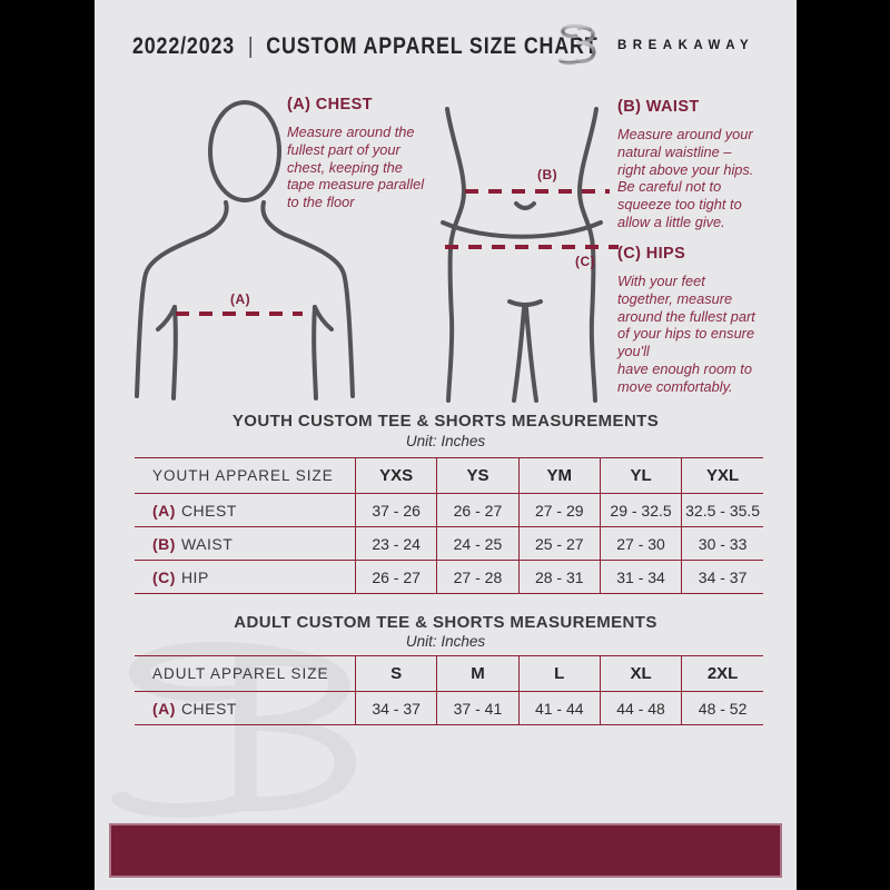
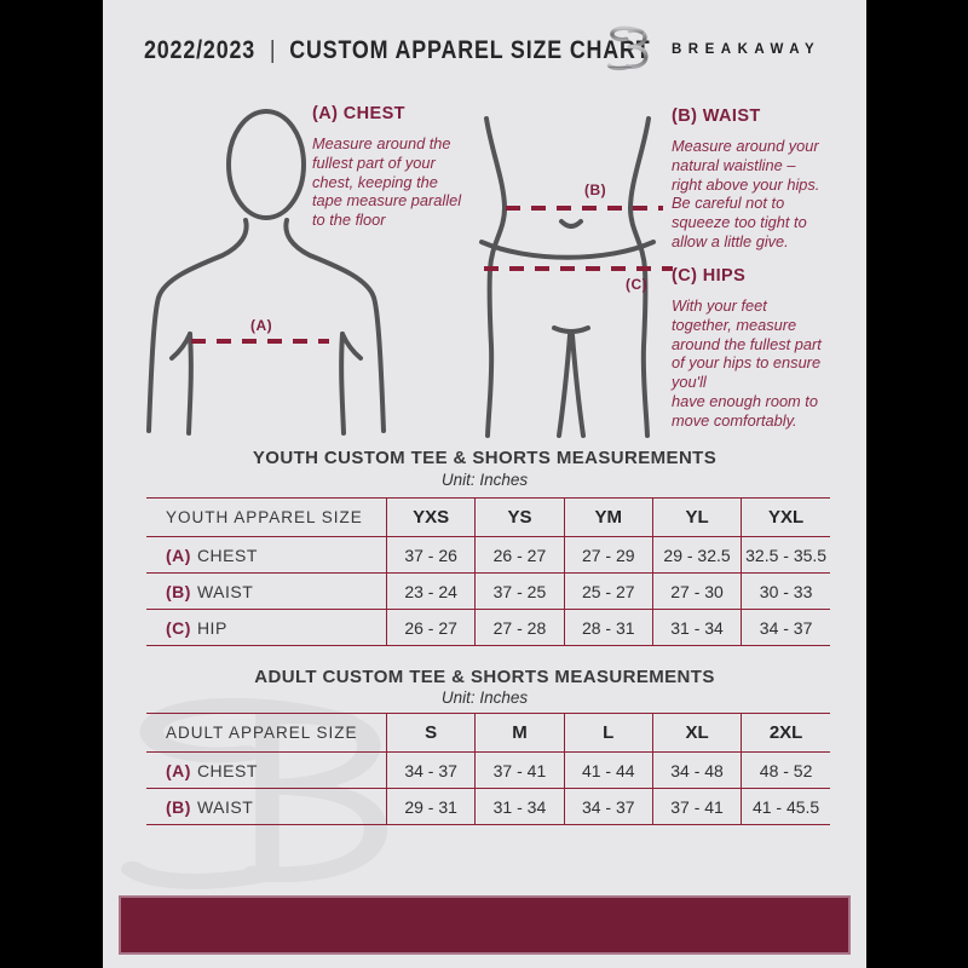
  2022/2023
  |
  CUSTOM APPAREL SIZE CHA
  BREAKAWAY
  (A)
  (B)
  (C)
  (A) CHEST
  Measure around the
  fullest part of your
  chest, keeping the
  tape measure parallel
  to the floor
  (B) WAIST
  Measure around your
  natural waistline –
  right above your hips.
  Be careful not to
  squeeze too tight to
  allow a little give.
  (C) HIPS
  With your feet
  together, measure
  around the fullest part
  of your hips to ensure
  you'll
  have enough room to
  move comfortably.
  YOUTH CUSTOM TEE & SHORTS MEASUREMENTS
  Unit: Inches
  YOUTH APPAREL SIZE	YXS	YS	YM	YL	YXL
  (A) CHEST	37 - 26	26 - 27	27 - 29	29 - 32.5	32.5 - 35.5
- (B) WAIST	23 - 24	24 - 25	25 - 27	27 - 30	30 - 33
+ (B) WAIST	23 - 24	37 - 25	25 - 27	27 - 30	30 - 33
  (C) HIP	26 - 27	27 - 28	28 - 31	31 - 34	34 - 37
  ADULT CUSTOM TEE & SHORTS MEASUREMENTS
  Unit: Inches
  ADULT APPAREL SIZE	S	M	L	XL	2XL
- (A) CHEST	34 - 37	37 - 41	41 - 44	44 - 48	48 - 52
+ (A) CHEST	34 - 37	37 - 41	41 - 44	34 - 48	48 - 52
+ (B) WAIST	29 - 31	31 - 34	34 - 37	37 - 41	41 - 45.5
